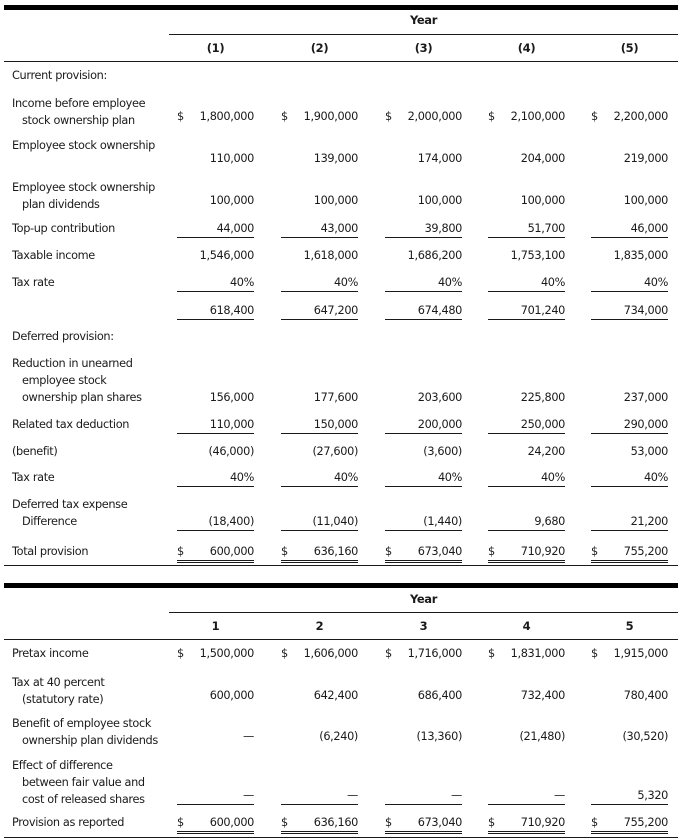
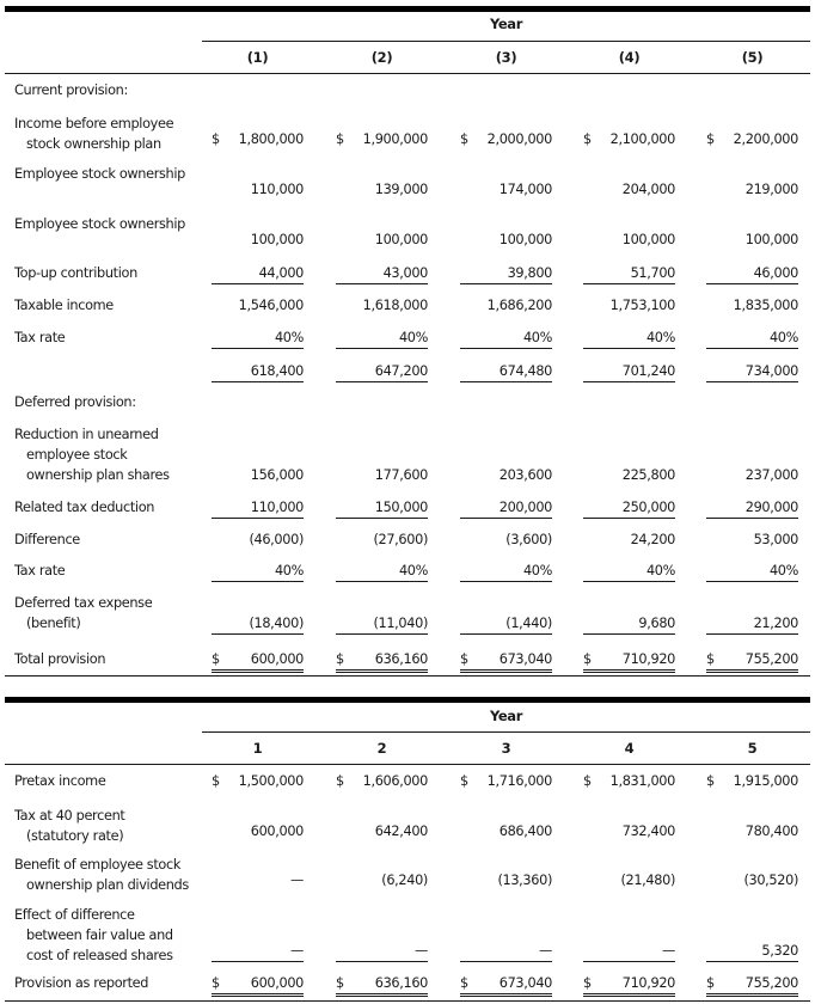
  Year
  (1)
  (2)
  (3)
  (4)
  (5)
  Current provision:
  Deferred provision:
  Income before employee
  stock ownership plan
  $
  1,800,000
  $
  1,900,000
  $
  2,000,000
  $
  2,100,000
  $
  2,200,000
  Employee stock ownership
  110,000
  139,000
  174,000
  204,000
  219,000
  Employee stock ownership
- plan dividends
  100,000
  100,000
  100,000
  100,000
  100,000
  Top-up contribution
  44,000
  43,000
  39,800
  51,700
  46,000
  Taxable income
  1,546,000
  1,618,000
  1,686,200
  1,753,100
  1,835,000
  Tax rate
  40%
  40%
  40%
  40%
  40%
  618,400
  647,200
  674,480
  701,240
  734,000
  Reduction in unearned
  employee stock
  ownership plan shares
  156,000
  177,600
  203,600
  225,800
  237,000
  Related tax deduction
  110,000
  150,000
  200,000
  250,000
  290,000
- (benefit)
+ Difference
  (46,000)
  (27,600)
  (3,600)
  24,200
  53,000
  Tax rate
  40%
  40%
  40%
  40%
  40%
  Deferred tax expense
- Difference
+ (benefit)
  (18,400)
  (11,040)
  (1,440)
  9,680
  21,200
  Total provision
  $
  600,000
  $
  636,160
  $
  673,040
  $
  710,920
  $
  755,200
  Year
  1
  2
  3
  4
  5
  Pretax income
  $
  1,500,000
  $
  1,606,000
  $
  1,716,000
  $
  1,831,000
  $
  1,915,000
  Tax at 40 percent
  (statutory rate)
  600,000
  642,400
  686,400
  732,400
  780,400
  Benefit of employee stock
  ownership plan dividends
  —
  (6,240)
  (13,360)
  (21,480)
  (30,520)
  Effect of difference
  between fair value and
  cost of released shares
  —
  —
  —
  —
  5,320
  Provision as reported
  $
  600,000
  $
  636,160
  $
  673,040
  $
  710,920
  $
  755,200
